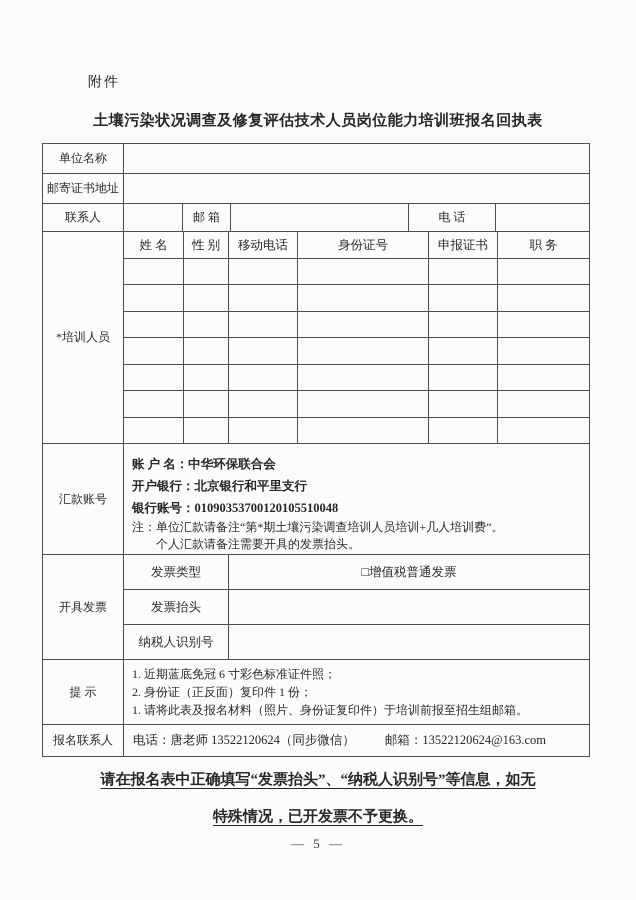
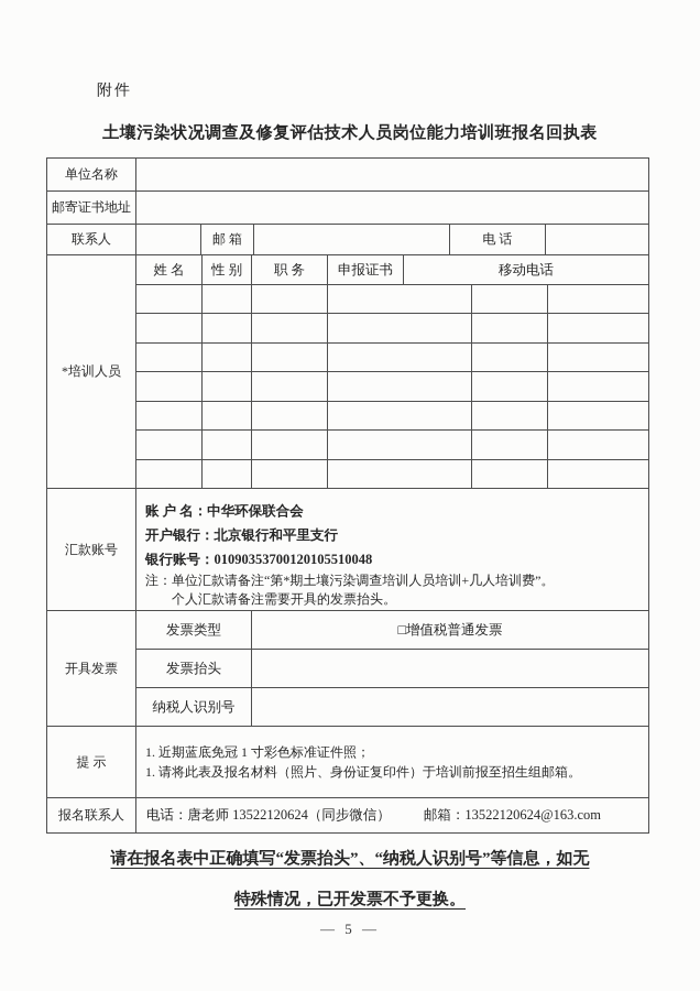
  附件
  土壤污染状况调查及修复评估技术人员岗位能力培训班报名回执表
  单位名称
  邮寄证书地址
  联系人
  邮 箱
  电 话
  *培训人员
  姓 名
  性 别
- 移动电话
+ 职 务
- 身份证号
  申报证书
- 职 务
+ 移动电话
  汇款账号
  账 户 名：中华环保联合会
  开户银行：北京银行和平里支行
  银行账号：01090353700120105510048
  注：单位汇款请备注“第*期土壤污染调查培训人员培训+几人培训费”。
  个人汇款请备注需要开具的发票抬头。
  开具发票
  发票类型
  □增值税普通发票
  发票抬头
  纳税人识别号
  提 示
- 1. 近期蓝底免冠 6 寸彩色标准证件照；
+ 1. 近期蓝底免冠 1 寸彩色标准证件照；
- 2. 身份证（正反面）复印件 1 份；
  1. 请将此表及报名材料（照片、身份证复印件）于培训前报至招生组邮箱。
  报名联系人
  电话：唐老师 13522120624（同步微信）
  邮箱：13522120624@163.com
  请在报名表中正确填写“发票抬头”、“纳税人识别号”等信息，如无
  特殊情况，已开发票不予更换。
  — 5 —
